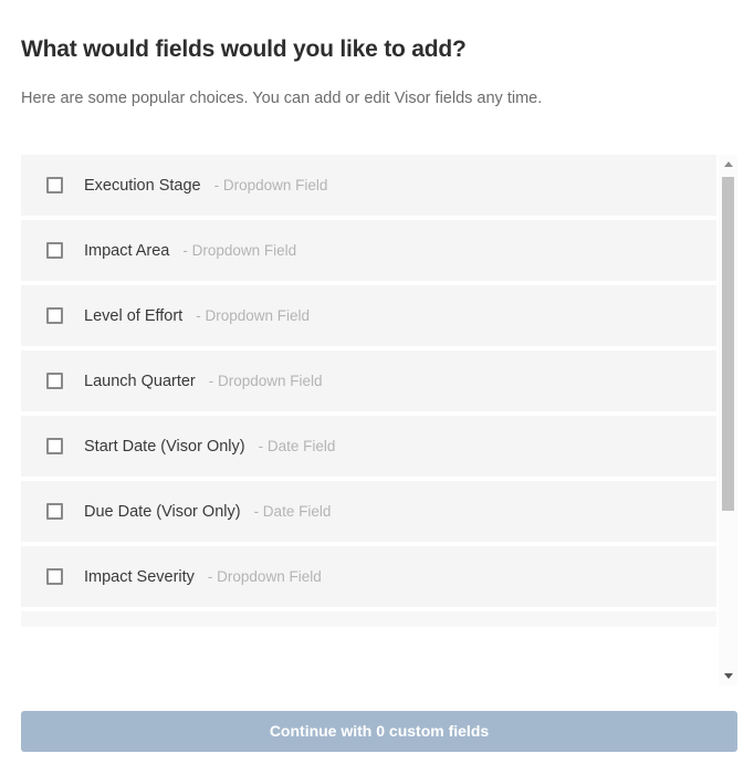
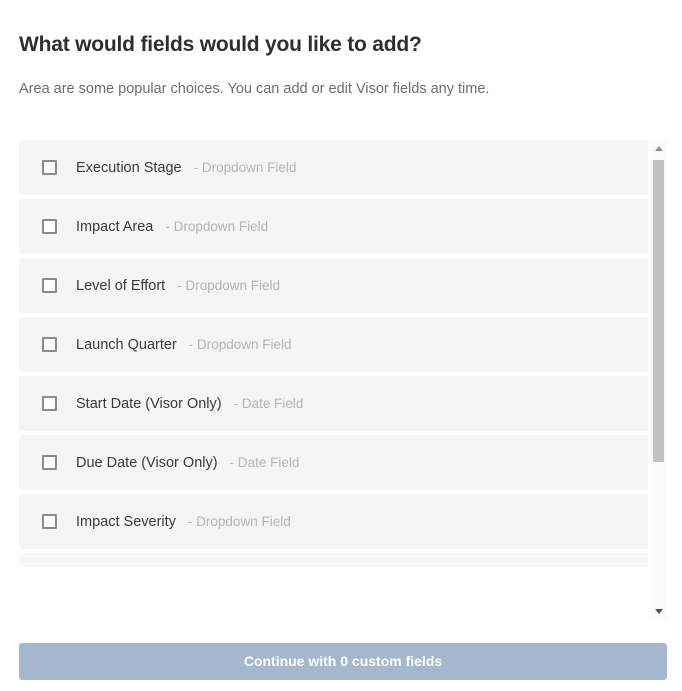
  What would fields would you like to add?
- Here are some popular choices. You can add or edit Visor fields any time.
+ Area are some popular choices. You can add or edit Visor fields any time.
  Execution Stage
  - Dropdown Field
  Impact Area
  - Dropdown Field
  Level of Effort
  - Dropdown Field
  Launch Quarter
  - Dropdown Field
  Start Date (Visor Only)
  - Date Field
  Due Date (Visor Only)
  - Date Field
  Impact Severity
  - Dropdown Field
  Continue with 0 custom fields
